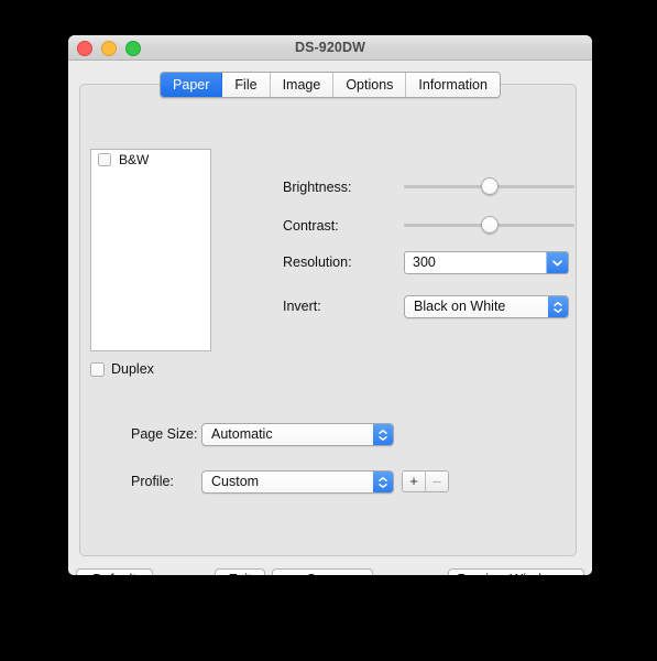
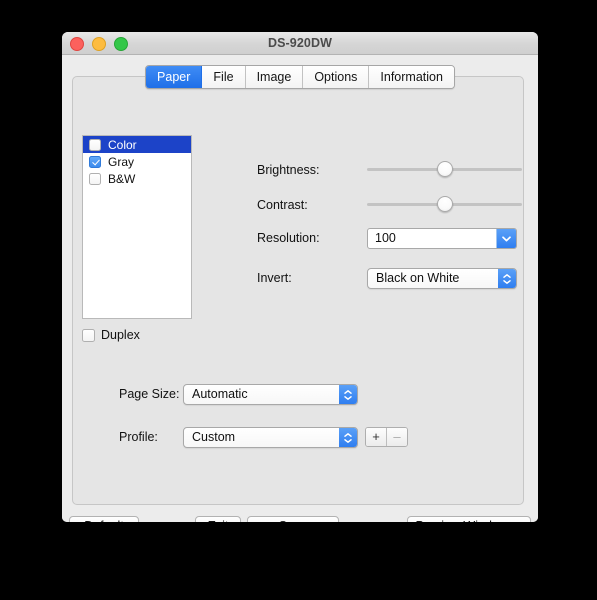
  DS-920DW
+ Color
+ Gray
  B&W
  Brightness:
  Contrast:
  Resolution:
- 300
+ 100
  Invert:
  Black on White
  Duplex
  Page Size:
  Automatic
  Profile:
  Custom
  +
  –
  Paper
  File
  Image
  Options
  Information
